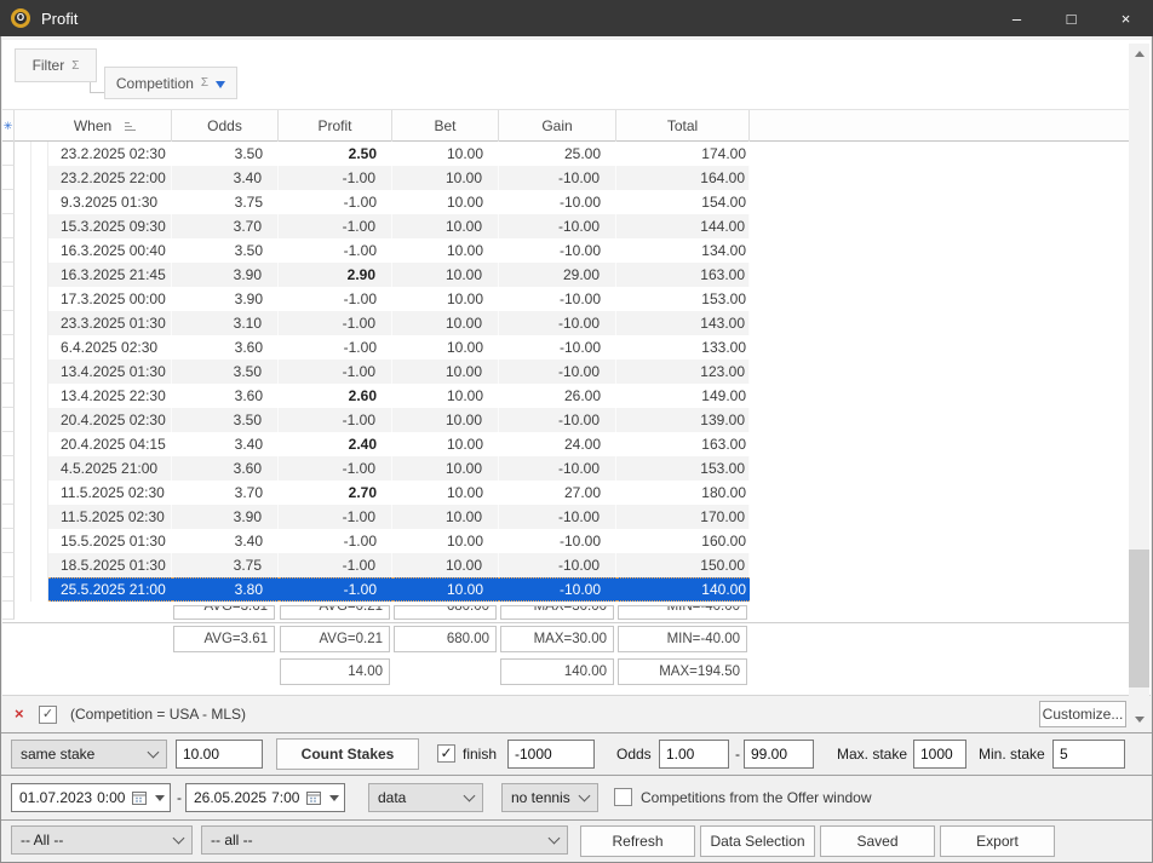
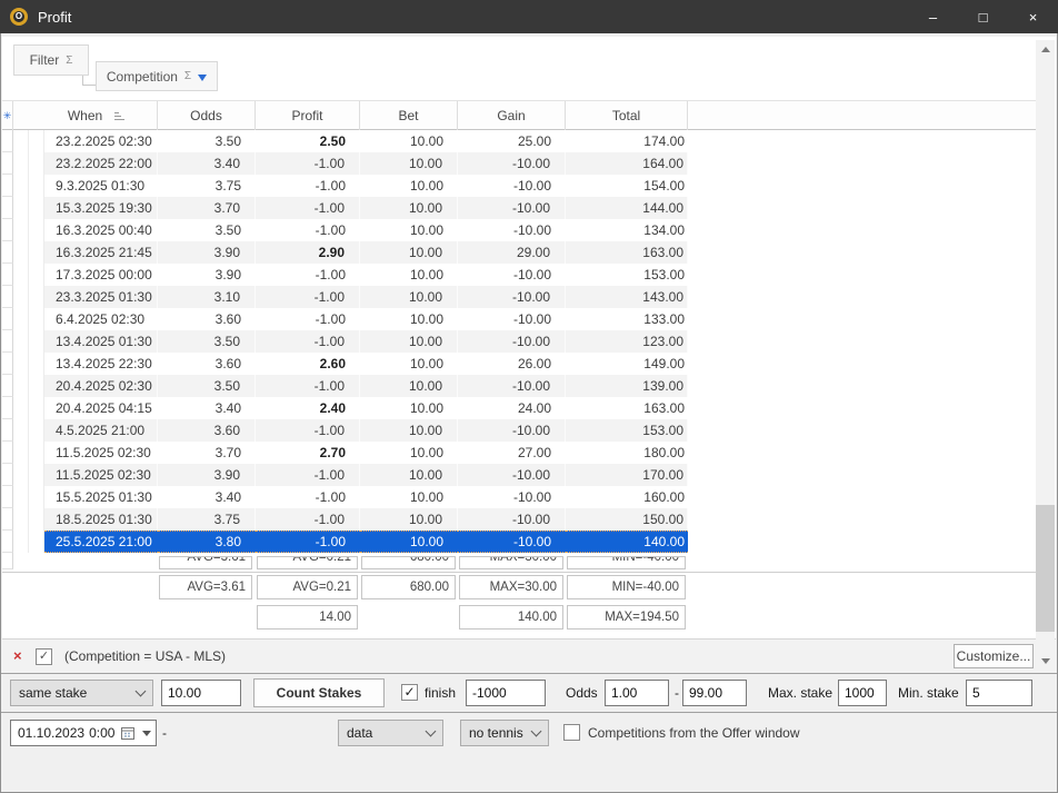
  O
  Profit
  –
  □
  ×
  Filter
  Σ
  Competition
  Σ
  ✳
  When
  Odds
  Profit
  Bet
  Gain
  Total
  23.2.2025 02:30
  3.50
  2.50
  10.00
  25.00
  174.00
  23.2.2025 22:00
  3.40
  -1.00
  10.00
  -10.00
  164.00
  9.3.2025 01:30
  3.75
  -1.00
  10.00
  -10.00
  154.00
- 15.3.2025 09:30
+ 15.3.2025 19:30
  3.70
  -1.00
  10.00
  -10.00
  144.00
  16.3.2025 00:40
  3.50
  -1.00
  10.00
  -10.00
  134.00
  16.3.2025 21:45
  3.90
  2.90
  10.00
  29.00
  163.00
  17.3.2025 00:00
  3.90
  -1.00
  10.00
  -10.00
  153.00
  23.3.2025 01:30
  3.10
  -1.00
  10.00
  -10.00
  143.00
  6.4.2025 02:30
  3.60
  -1.00
  10.00
  -10.00
  133.00
  13.4.2025 01:30
  3.50
  -1.00
  10.00
  -10.00
  123.00
  13.4.2025 22:30
  3.60
  2.60
  10.00
  26.00
  149.00
  20.4.2025 02:30
  3.50
  -1.00
  10.00
  -10.00
  139.00
  20.4.2025 04:15
  3.40
  2.40
  10.00
  24.00
  163.00
  4.5.2025 21:00
  3.60
  -1.00
  10.00
  -10.00
  153.00
  11.5.2025 02:30
  3.70
  2.70
  10.00
  27.00
  180.00
  11.5.2025 02:30
  3.90
  -1.00
  10.00
  -10.00
  170.00
  15.5.2025 01:30
  3.40
  -1.00
  10.00
  -10.00
  160.00
  18.5.2025 01:30
  3.75
  -1.00
  10.00
  -10.00
  150.00
  25.5.2025 21:00
  3.80
  -1.00
  10.00
  -10.00
  140.00
  AVG=3.61
  AVG=0.21
  680.00
  MAX=30.00
  MIN=-40.00
  AVG=3.61
  AVG=0.21
  680.00
  MAX=30.00
  MIN=-40.00
  14.00
  140.00
  MAX=194.50
  ×
  ✓
  (Competition = USA - MLS)
  Customize...
  same stake
  10.00
  Count Stakes
  ✓
  finish
  -1000
  Odds
  1.00
  -
  99.00
  Max. stake
  1000
  Min. stake
  5
- 01.07.2023
+ 01.10.2023
  0:00
  -
- 26.05.2025
- 7:00
  data
  no tennis
  Competitions from the Offer window
- -- All --
- -- all --
- Refresh
- Data Selection
- Saved
- Export
